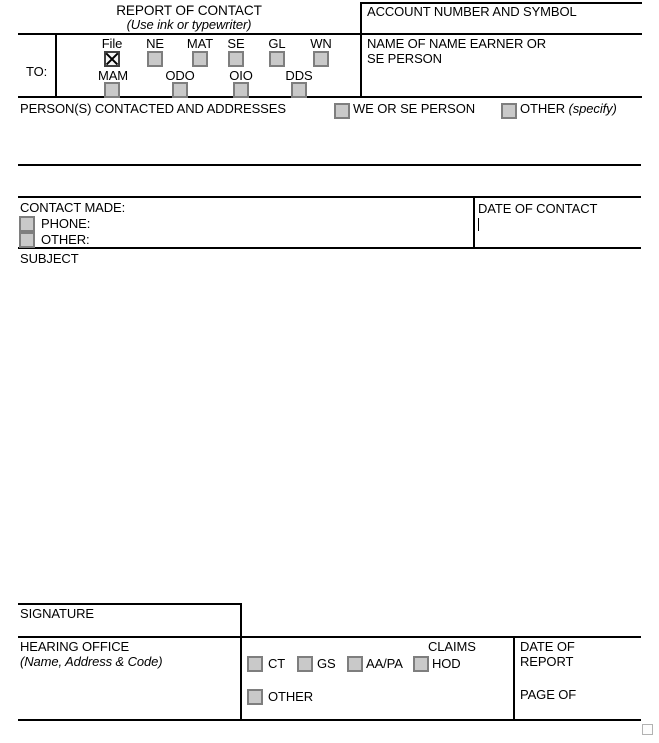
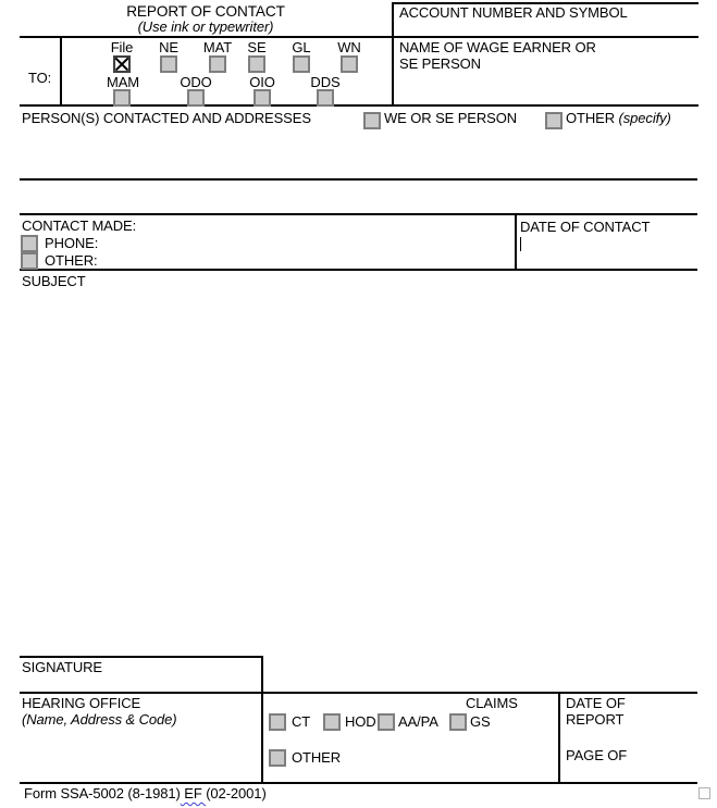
  REPORT OF CONTACT
  (Use ink or typewriter)
  ACCOUNT NUMBER AND SYMBOL
- NAME OF NAME EARNER OR
+ NAME OF WAGE EARNER OR
  SE PERSON
  TO:
  File
  NE
  MAT
  SE
  GL
  WN
  MAM
  ODO
  OIO
  DDS
  PERSON(S) CONTACTED AND ADDRESSES
  WE OR SE PERSON
  OTHER (specify)
  CONTACT MADE:
  PHONE:
  OTHER:
  DATE OF CONTACT
  SUBJECT
  SIGNATURE
  HEARING OFFICE
  (Name, Address & Code)
  CLAIMS
  CT
- GS
+ HOD
  AA/PA
- HOD
+ GS
  OTHER
  DATE OF
  REPORT
  PAGE OF
+ Form SSA-5002 (8-1981) EF (02-2001)
